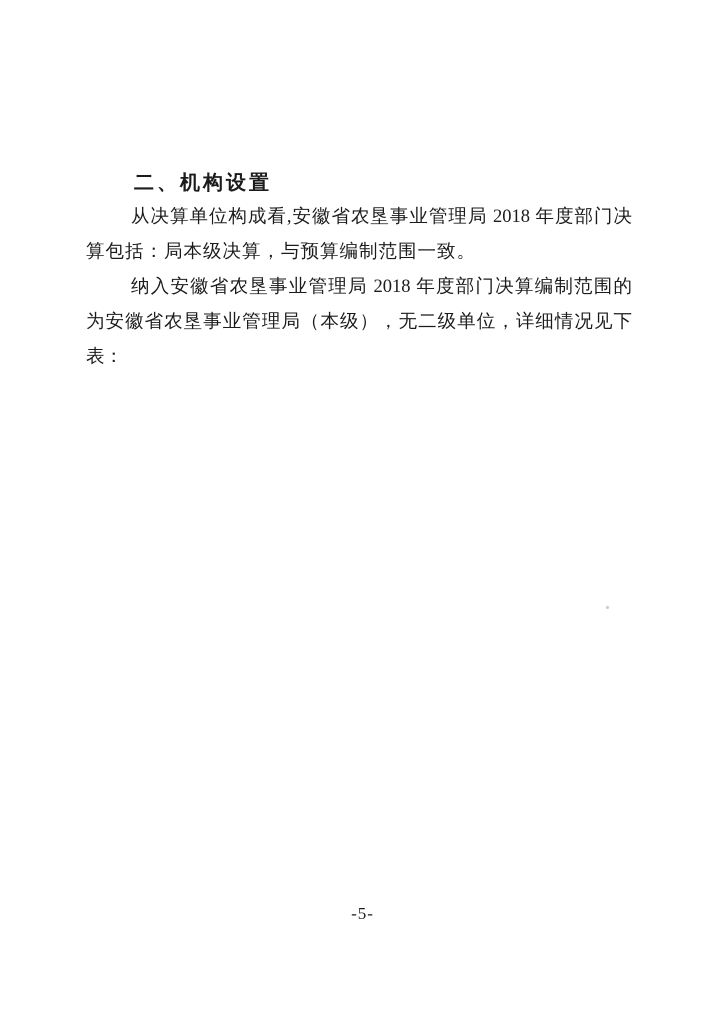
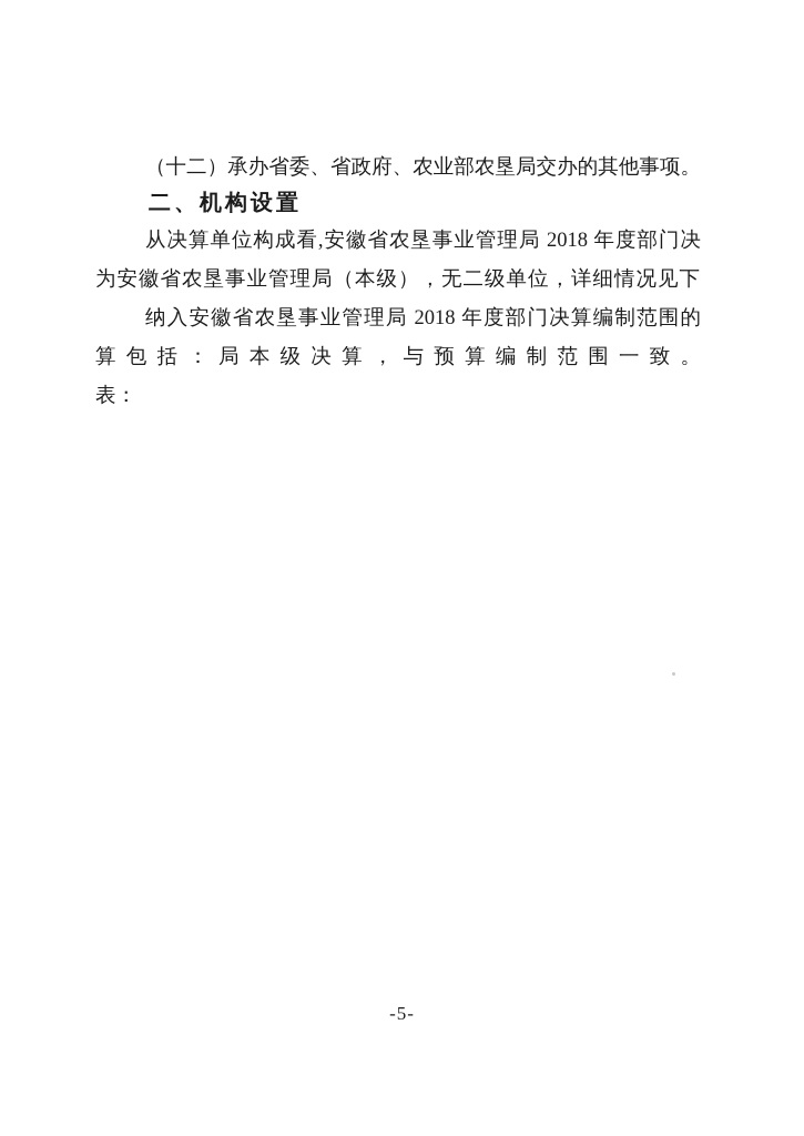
+ （十二）承办省委、省政府、农业部农垦局交办的其他事项。
  二、机构设置
  从决算单位构成看,安徽省农垦事业管理局 2018 年度部门决
- 算包括：局本级决算，与预算编制范围一致。
+ 为安徽省农垦事业管理局（本级），无二级单位，详细情况见下
  纳入安徽省农垦事业管理局 2018 年度部门决算编制范围的
- 为安徽省农垦事业管理局（本级），无二级单位，详细情况见下
+ 算包括：局本级决算，与预算编制范围一致。
  表：
  -5-
